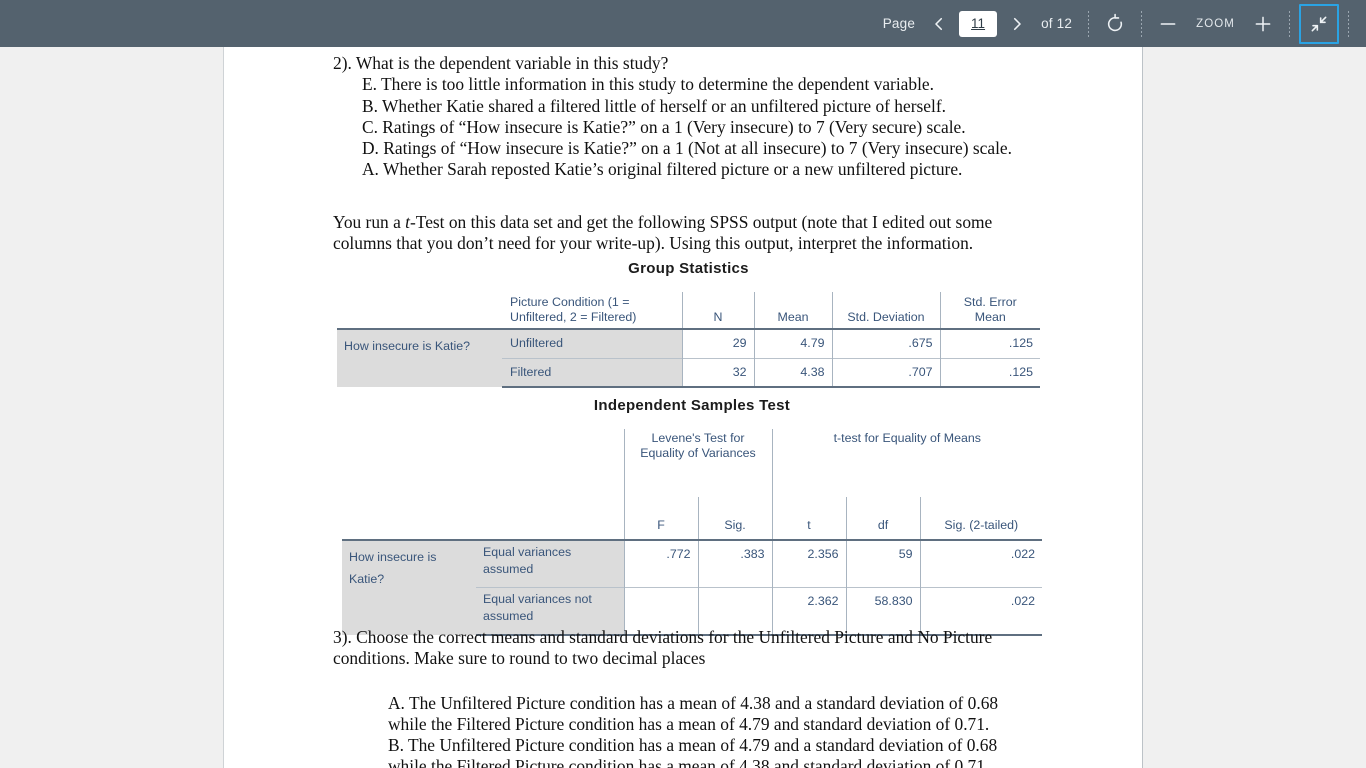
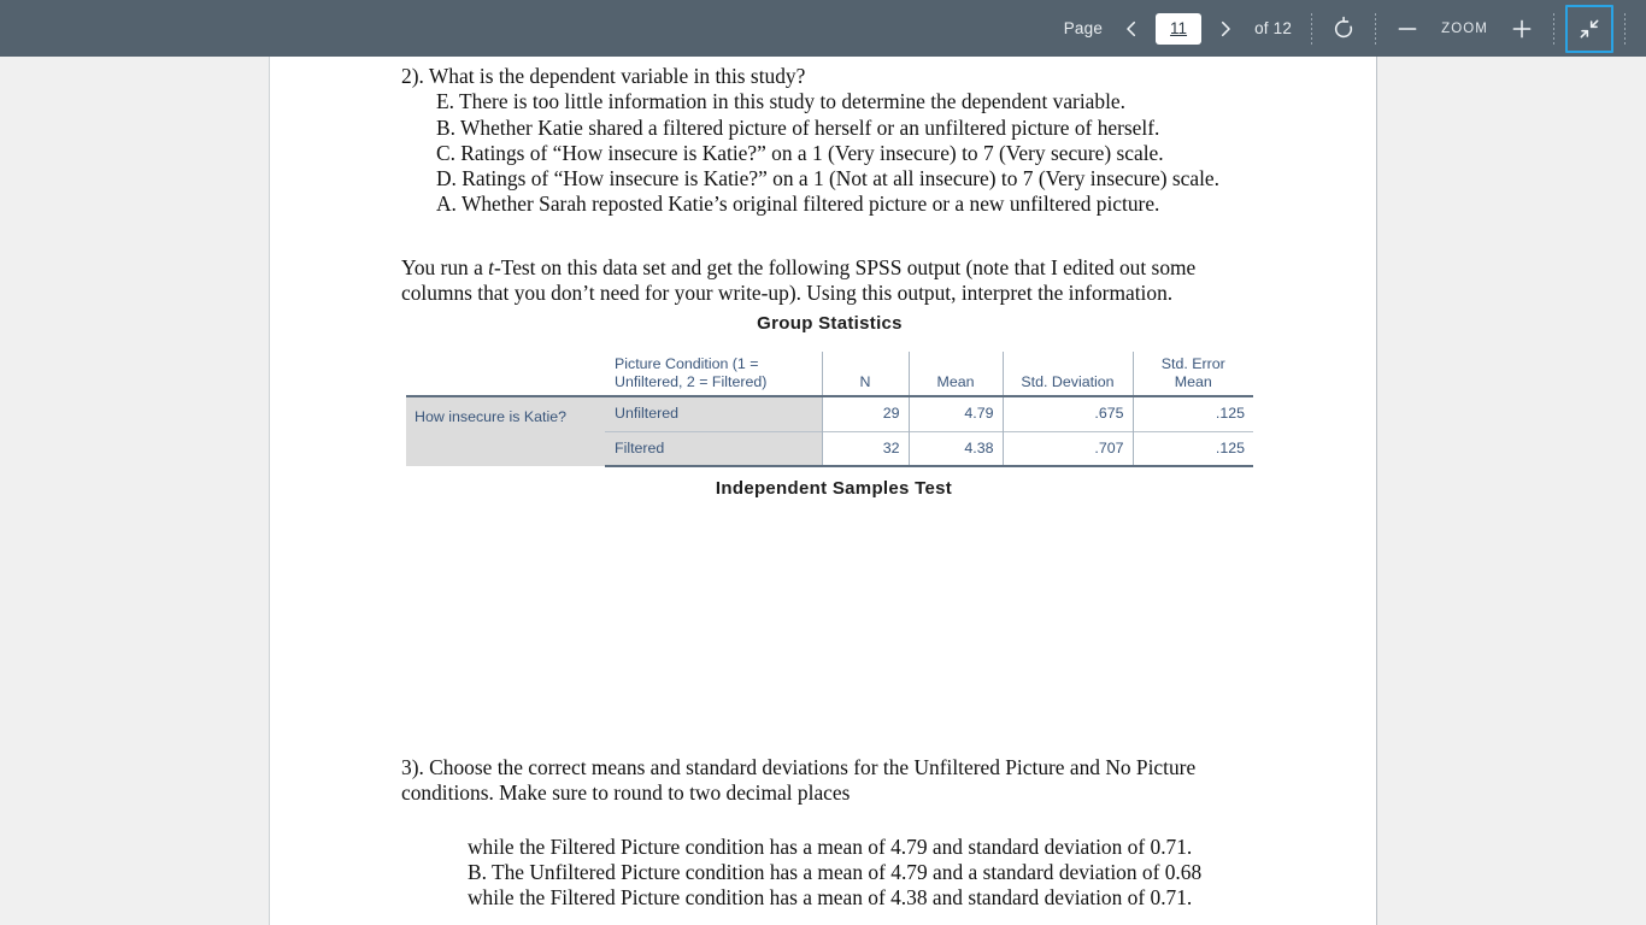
  Page
  11
  of 12
  ZOOM
  2). What is the dependent variable in this study?
  E. There is too little information in this study to determine the dependent variable.
- B. Whether Katie shared a filtered little of herself or an unfiltered picture of herself.
+ B. Whether Katie shared a filtered picture of herself or an unfiltered picture of herself.
  C. Ratings of “How insecure is Katie?” on a 1 (Very insecure) to 7 (Very secure) scale.
  D. Ratings of “How insecure is Katie?” on a 1 (Not at all insecure) to 7 (Very insecure) scale.
  A. Whether Sarah reposted Katie’s original filtered picture or a new unfiltered picture.
  You run a t-Test on this data set and get the following SPSS output (note that I edited out some columns that you don’t need for your write-up). Using this output, interpret the information.
  Group Statistics
  	Picture Condition (1 = Unfiltered, 2 = Filtered)	N	Mean	Std. Deviation	Std. Error Mean
  How insecure is Katie?	Unfiltered	29	4.79	.675	.125
  Filtered	32	4.38	.707	.125
  Independent Samples Test
- 		Levene's Test for Equality of Variances	t-test for Equality of Means
- 		F	Sig.	t	df	Sig. (2-tailed)
- How insecure is Katie?	Equal variances assumed	.772	.383	2.356	59	.022
- Equal variances not assumed			2.362	58.830	.022
  3). Choose the correct means and standard deviations for the Unfiltered Picture and No Picture conditions. Make sure to round to two decimal places
- A. The Unfiltered Picture condition has a mean of 4.38 and a standard deviation of 0.68
  while the Filtered Picture condition has a mean of 4.79 and standard deviation of 0.71.
  B. The Unfiltered Picture condition has a mean of 4.79 and a standard deviation of 0.68
  while the Filtered Picture condition has a mean of 4.38 and standard deviation of 0.71.
